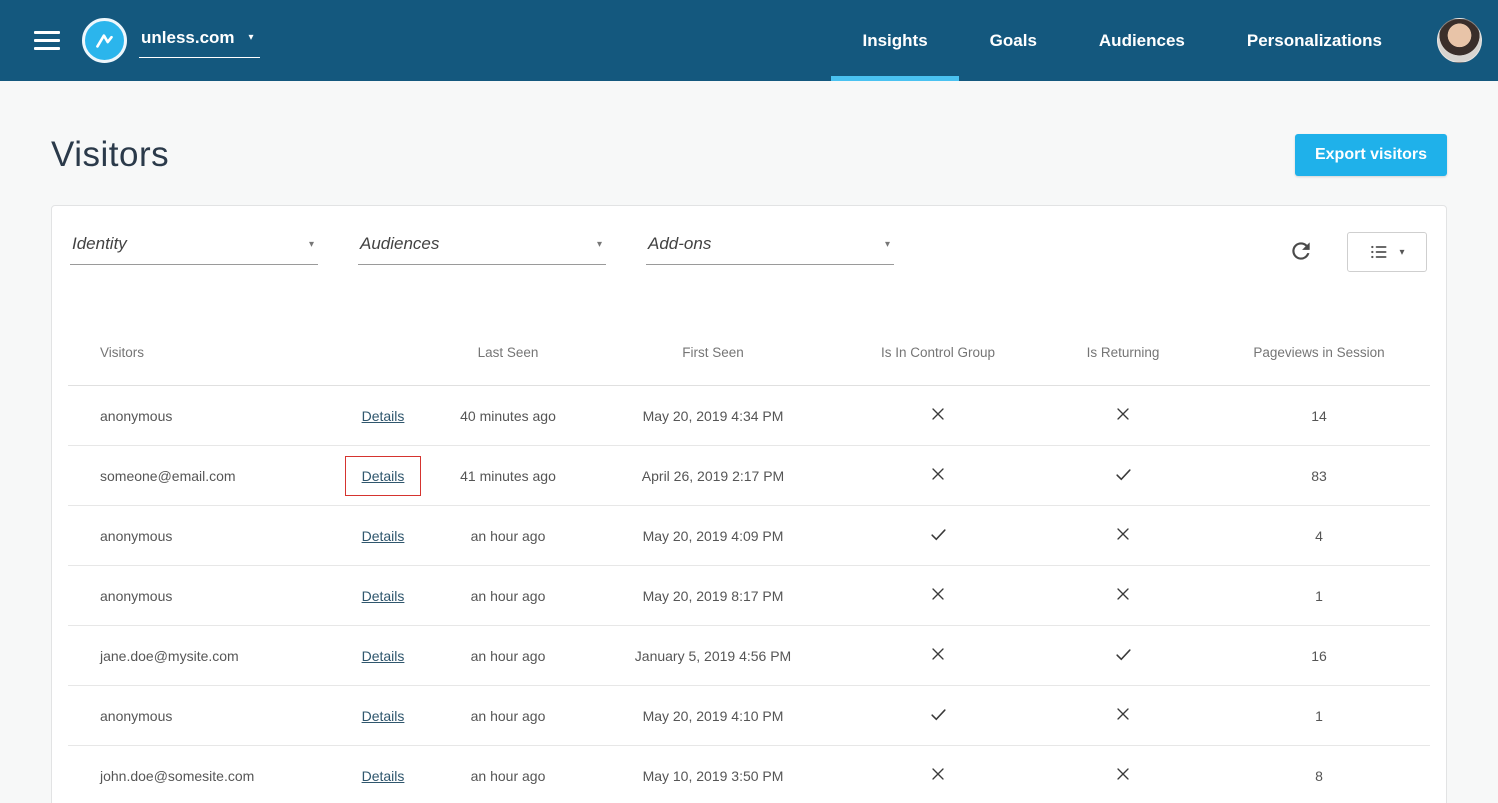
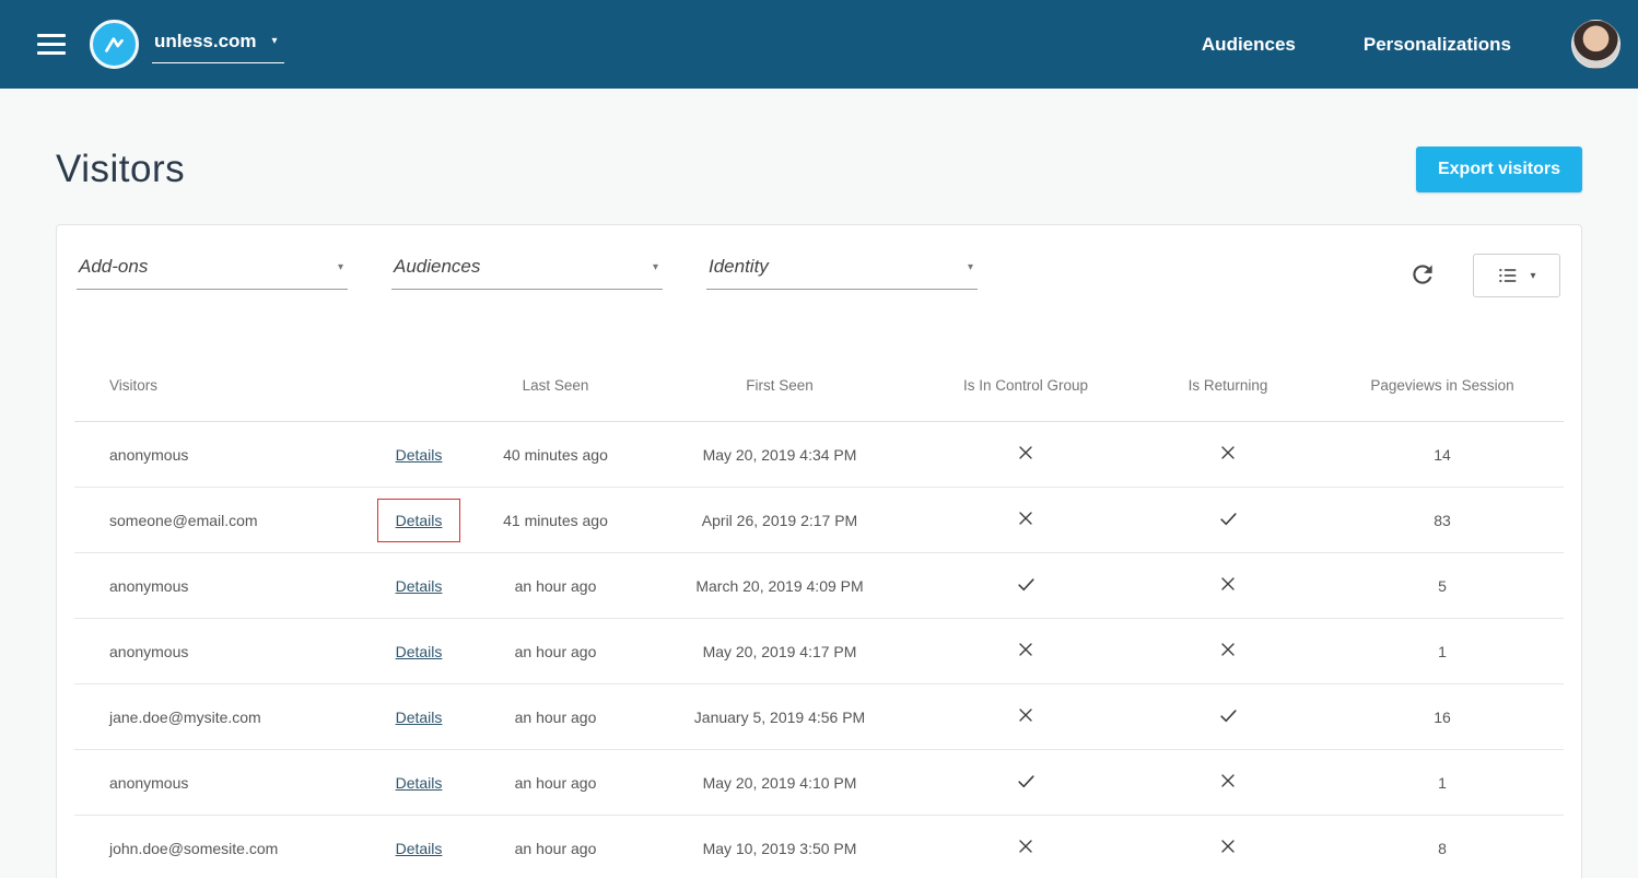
  unless.com
  ▾
- Insights
- Goals
  Audiences
  Personalizations
  Visitors
  Export visitors
- Identity
+ Add-ons
  ▾
  Audiences
  ▾
- Add-ons
+ Identity
  ▾
  ▾
  Visitors
  Last Seen
  First Seen
  Is In Control Group
  Is Returning
  Pageviews in Session
  anonymous
  Details
  40 minutes ago
  May 20, 2019 4:34 PM
  14
  someone@email.com
  Details
  41 minutes ago
  April 26, 2019 2:17 PM
  83
  anonymous
  Details
  an hour ago
- May 20, 2019 4:09 PM
+ March 20, 2019 4:09 PM
- 4
+ 5
  anonymous
  Details
  an hour ago
- May 20, 2019 8:17 PM
+ May 20, 2019 4:17 PM
  1
  jane.doe@mysite.com
  Details
  an hour ago
  January 5, 2019 4:56 PM
  16
  anonymous
  Details
  an hour ago
  May 20, 2019 4:10 PM
  1
  john.doe@somesite.com
  Details
  an hour ago
  May 10, 2019 3:50 PM
  8
